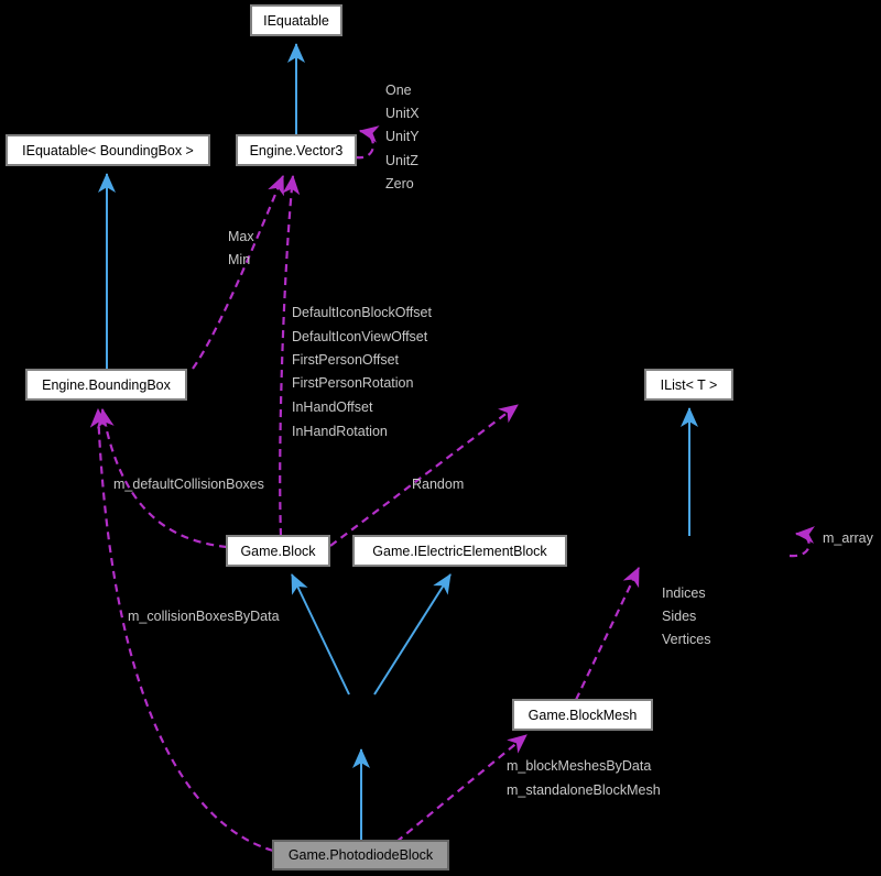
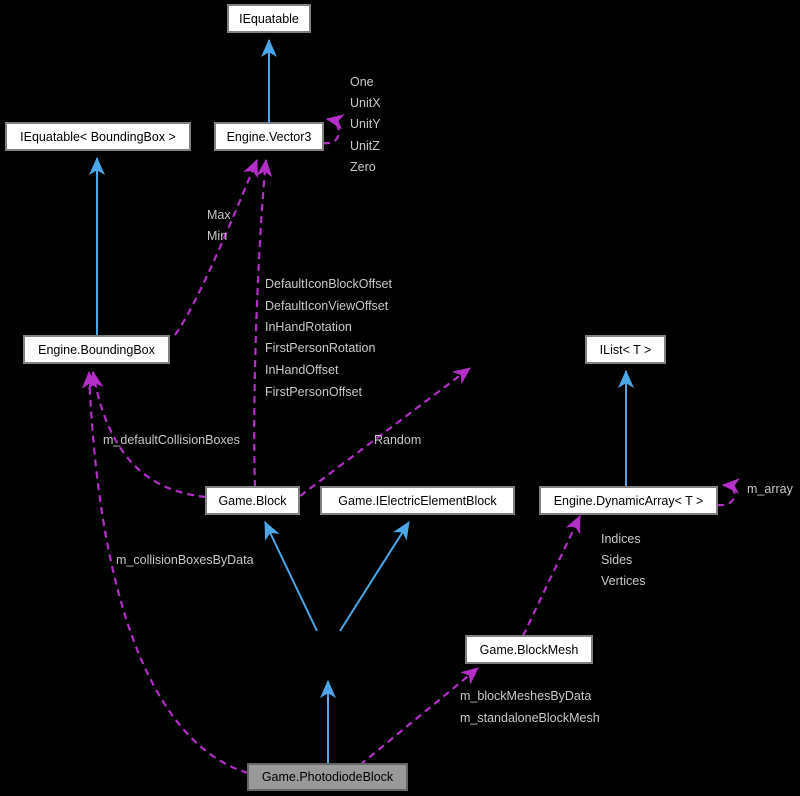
  One
  UnitX
  UnitY
  UnitZ
  Zero
  Max
  Min
  DefaultIconBlockOffset
  DefaultIconViewOffset
- FirstPersonOffset
+ InHandRotation
  FirstPersonRotation
  InHandOffset
- InHandRotation
+ FirstPersonOffset
  m_defaultCollisionBoxes
  Random
  m_array
  Indices
  Sides
  Vertices
  m_collisionBoxesByData
  m_blockMeshesByData
  m_standaloneBlockMesh
  IEquatable
  IEquatable< BoundingBox >
  Engine.Vector3
  Engine.BoundingBox
  IList< T >
  Game.Block
  Game.IElectricElementBlock
+ Engine.DynamicArray< T >
  Game.BlockMesh
  Game.PhotodiodeBlock
